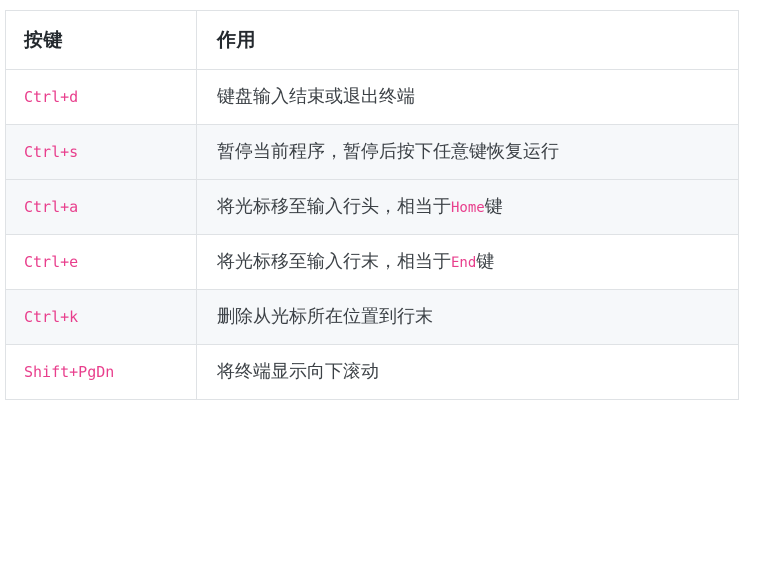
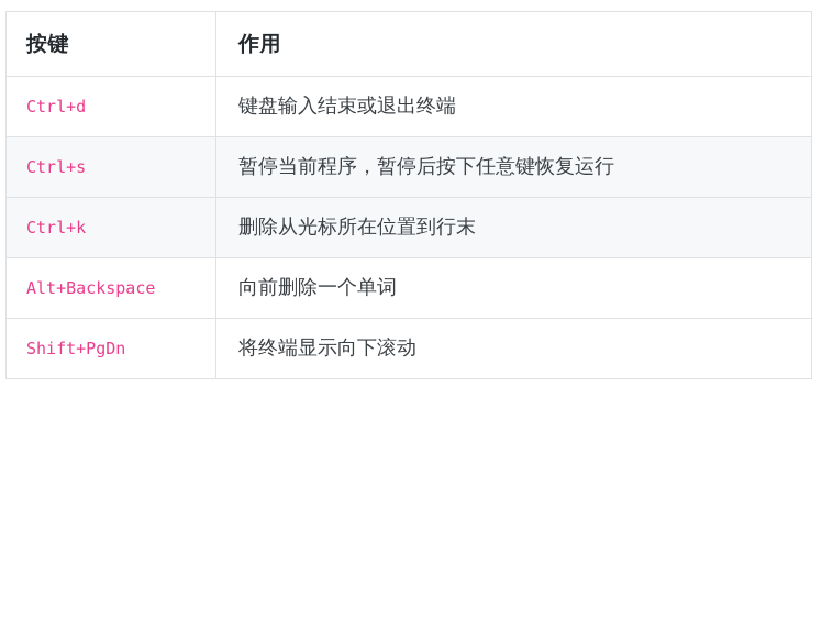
  按键	作用
  Ctrl+d	键盘输入结束或退出终端
  Ctrl+s	暂停当前程序，暂停后按下任意键恢复运行
- Ctrl+a	将光标移至输入行头，相当于Home键
- Ctrl+e	将光标移至输入行末，相当于End键
  Ctrl+k	删除从光标所在位置到行末
+ Alt+Backspace	向前删除一个单词
  Shift+PgDn	将终端显示向下滚动
